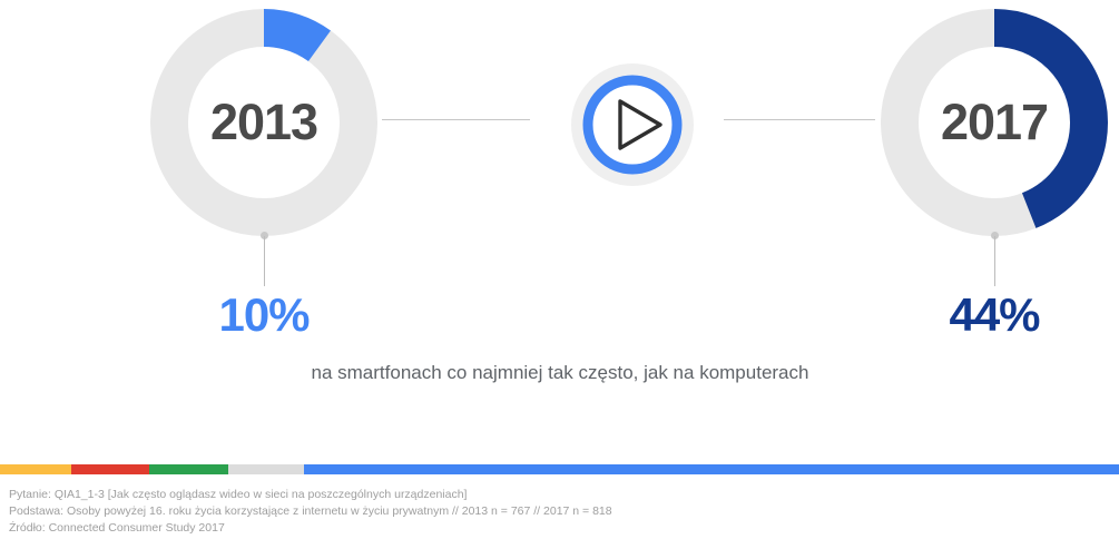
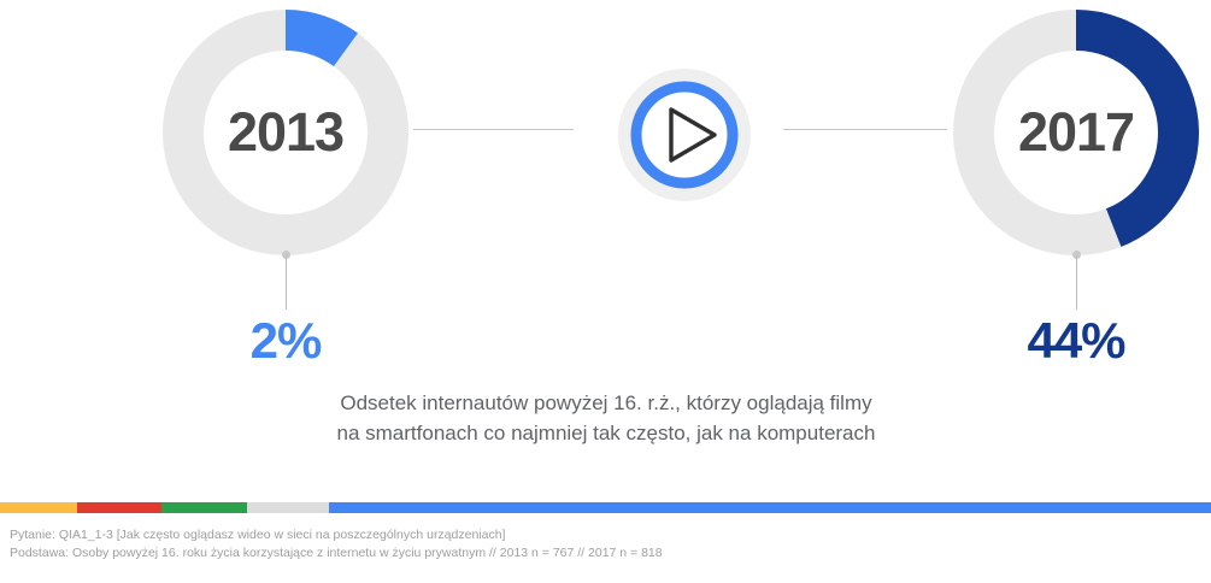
  2013
- 10%
+ 2%
  2017
  44%
+ Odsetek internautów powyżej 16. r.ż., którzy oglądają filmy
  na smartfonach co najmniej tak często, jak na komputerach
  Pytanie: QIA1_1-3 [Jak często oglądasz wideo w sieci na poszczególnych urządzeniach]
  Podstawa: Osoby powyżej 16. roku życia korzystające z internetu w życiu prywatnym // 2013 n = 767 // 2017 n = 818
- Źródło: Connected Consumer Study 2017
